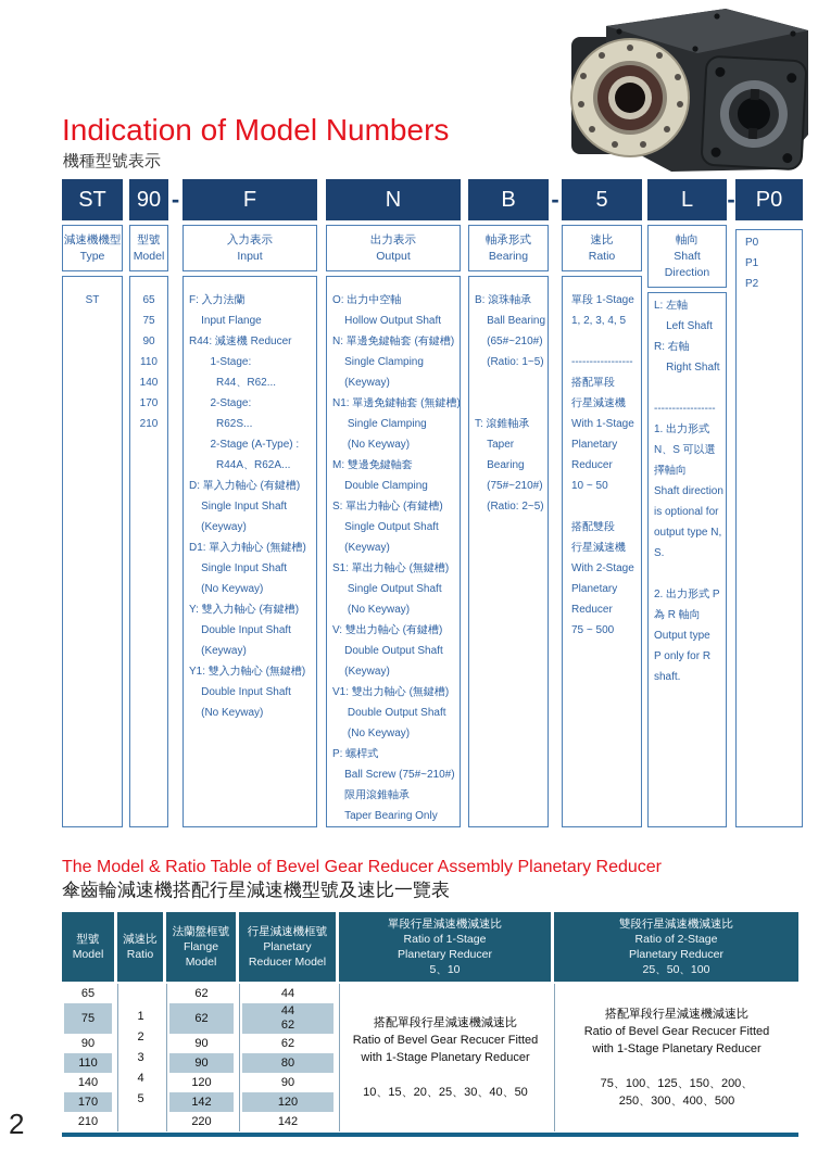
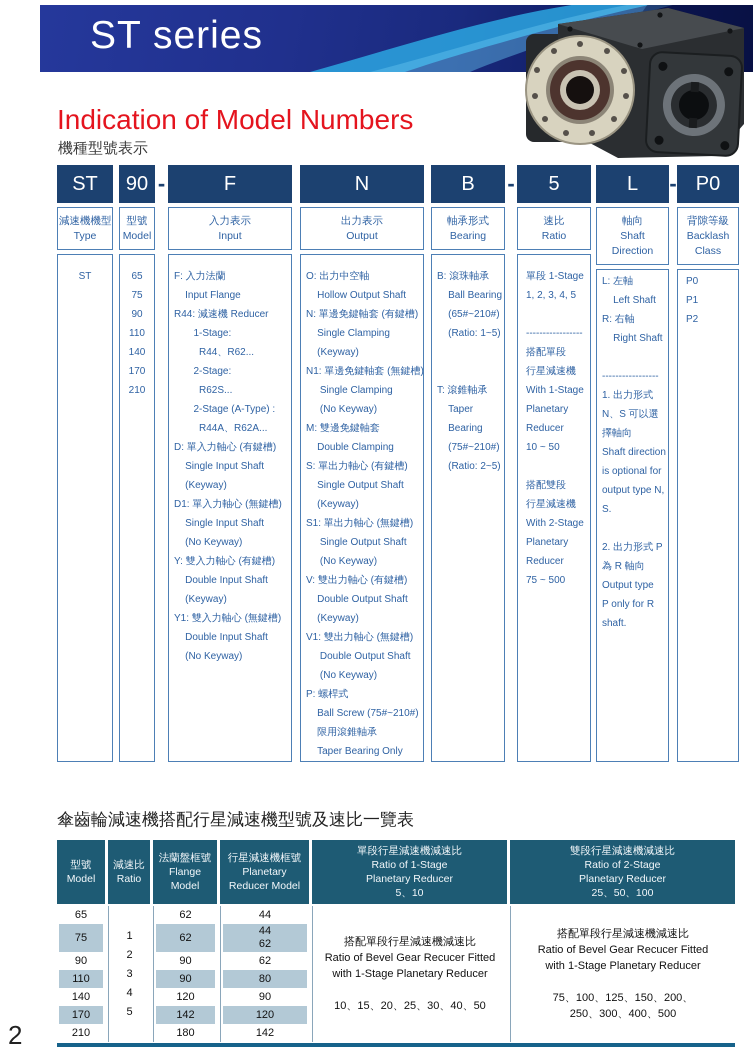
+ ST series
  Indication of Model Numbers
  機種型號表示
  ST
  90
  -
  F
  N
  B
  -
  5
  L
  -
  P0
  減速機機型
  Type
  ST
  型號
  Model
  65
  75
  90
  110
  140
  170
  210
  入力表示
  Input
  F: 入力法蘭
  Input Flange
  R44: 減速機 Reducer
  1-Stage:
  R44、R62...
  2-Stage:
  R62S...
  2-Stage (A-Type) :
  R44A、R62A...
  D: 單入力軸心 (有鍵槽)
  Single Input Shaft
  (Keyway)
  D1: 單入力軸心 (無鍵槽)
  Single Input Shaft
  (No Keyway)
  Y: 雙入力軸心 (有鍵槽)
  Double Input Shaft
  (Keyway)
  Y1: 雙入力軸心 (無鍵槽)
  Double Input Shaft
  (No Keyway)
  出力表示
  Output
  O: 出力中空軸
  Hollow Output Shaft
  N: 單邊免鍵軸套 (有鍵槽)
  Single Clamping
  (Keyway)
  N1: 單邊免鍵軸套 (無鍵槽)
  Single Clamping
  (No Keyway)
  M: 雙邊免鍵軸套
  Double Clamping
  S: 單出力軸心 (有鍵槽)
  Single Output Shaft
  (Keyway)
  S1: 單出力軸心 (無鍵槽)
  Single Output Shaft
  (No Keyway)
  V: 雙出力軸心 (有鍵槽)
  Double Output Shaft
  (Keyway)
  V1: 雙出力軸心 (無鍵槽)
  Double Output Shaft
  (No Keyway)
  P: 螺桿式
  Ball Screw (75#~210#)
  限用滾錐軸承
  Taper Bearing Only
  軸承形式
  Bearing
  B: 滾珠軸承
  Ball Bearing
  (65#~210#)
  (Ratio: 1~5)
  T: 滾錐軸承
  Taper
  Bearing
  (75#~210#)
  (Ratio: 2~5)
  速比
  Ratio
  單段 1-Stage
  1, 2, 3, 4, 5
  -----------------
  搭配單段
  行星減速機
  With 1-Stage
  Planetary
  Reducer
  10 ~ 50
  搭配雙段
  行星減速機
  With 2-Stage
  Planetary
  Reducer
  75 ~ 500
  軸向
  Shaft
  Direction
  L: 左軸
  Left Shaft
  R: 右軸
  Right Shaft
  -----------------
  1. 出力形式
  N、S 可以選
  擇軸向
  Shaft direction
  is optional for
  output type N,
  S.
  2. 出力形式 P
  為 R 軸向
  Output type
  P only for R
  shaft.
+ 背隙等級
+ Backlash
+ Class
  P0
  P1
  P2
- The Model & Ratio Table of Bevel Gear Reducer Assembly Planetary Reducer
  傘齒輪減速機搭配行星減速機型號及速比一覽表
  型號
  Model
  減速比
  Ratio
  法蘭盤框號
  Flange
  Model
  行星減速機框號
  Planetary
  Reducer Model
  單段行星減速機減速比
  Ratio of 1-Stage
  Planetary Reducer
  5、10
  雙段行星減速機減速比
  Ratio of 2-Stage
  Planetary Reducer
  25、50、100
  65
  75
  90
  110
  140
  170
  210
  1
  2
  3
  4
  5
  62
  62
  90
  90
  120
  142
- 220
+ 180
  44
  44
  62
  62
  80
  90
  120
  142
  搭配單段行星減速機減速比
  Ratio of Bevel Gear Recucer Fitted
  with 1-Stage Planetary Reducer
  10、15、20、25、30、40、50
  搭配單段行星減速機減速比
  Ratio of Bevel Gear Recucer Fitted
  with 1-Stage Planetary Reducer
  75、100、125、150、200、
  250、300、400、500
  2
